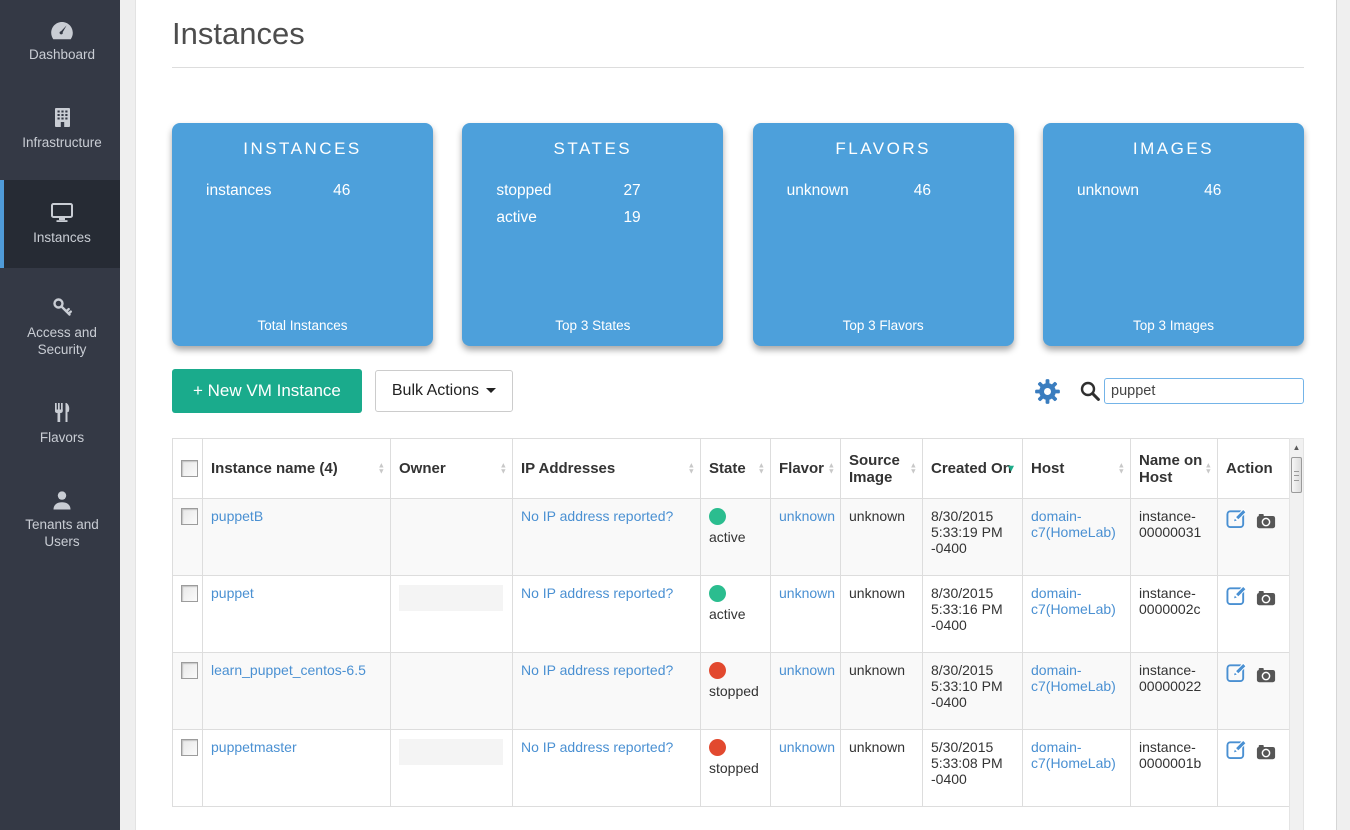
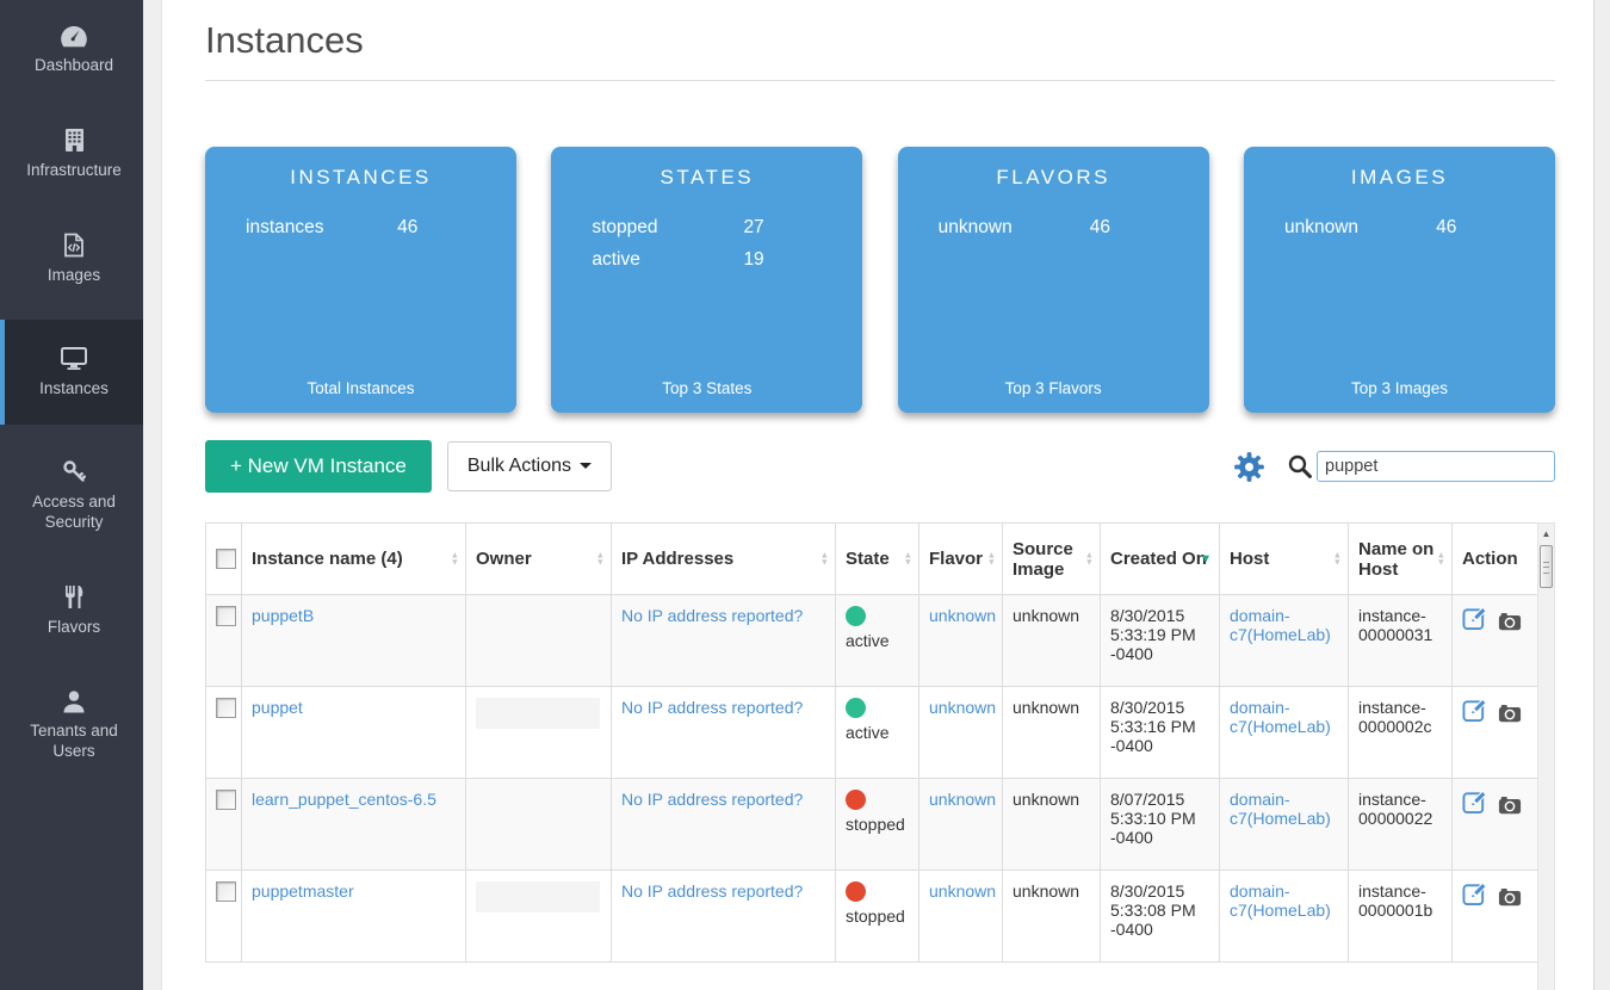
  Dashboard
  Infrastructure
+ Images
  Instances
  Access and Security
  Flavors
  Tenants and Users
  Instances
  INSTANCES
  instances
  46
  Total Instances
  STATES
  stopped
  27
  active
  19
  Top 3 States
  FLAVORS
  unknown
  46
  Top 3 Flavors
  IMAGES
  unknown
  46
  Top 3 Images
  + New VM Instance
  Bulk Actions
  puppet
  	Instance name (4) ▲▼	Owner ▲▼	IP Addresses ▲▼	State ▲▼	Flavor ▲▼	Source Image▲▼	Created On▼	Host ▲▼	Name on Host▲▼	Action
  	puppetB		No IP address reported?	active	unknown	unknown	8/30/2015 5:33:19 PM -0400	domain-c7(HomeLab)	instance-00000031
  	puppet		No IP address reported?	active	unknown	unknown	8/30/2015 5:33:16 PM -0400	domain-c7(HomeLab)	instance-0000002c
- 	learn_puppet_centos-6.5		No IP address reported?	stopped	unknown	unknown	8/30/2015 5:33:10 PM -0400	domain-c7(HomeLab)	instance-00000022
+ 	learn_puppet_centos-6.5		No IP address reported?	stopped	unknown	unknown	8/07/2015 5:33:10 PM -0400	domain-c7(HomeLab)	instance-00000022
- 	puppetmaster		No IP address reported?	stopped	unknown	unknown	5/30/2015 5:33:08 PM -0400	domain-c7(HomeLab)	instance-0000001b
+ 	puppetmaster		No IP address reported?	stopped	unknown	unknown	8/30/2015 5:33:08 PM -0400	domain-c7(HomeLab)	instance-0000001b
  ▲
